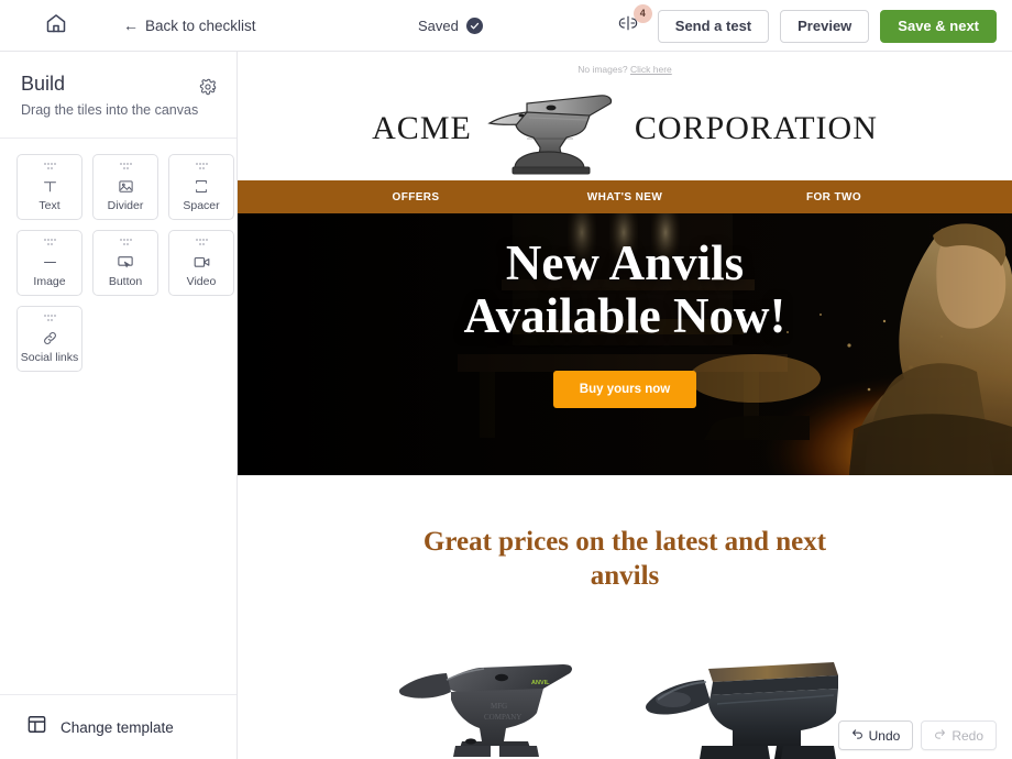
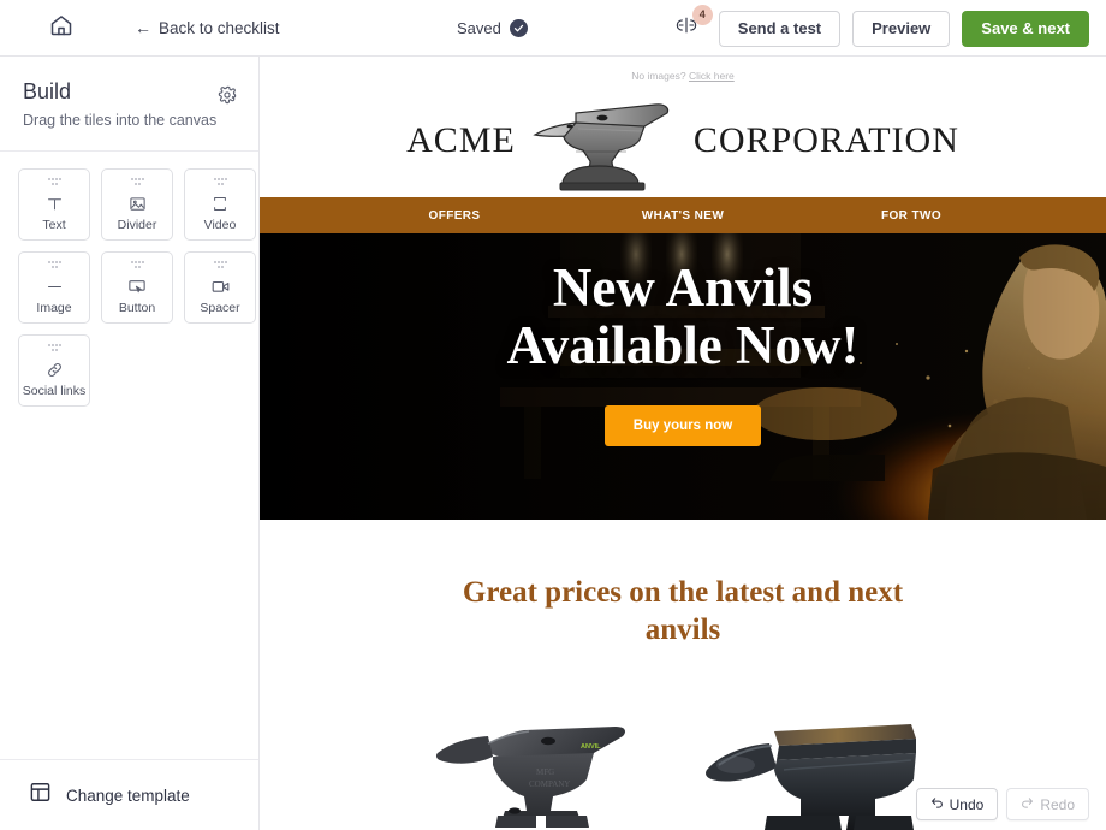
  ←
  Back to checklist
  Saved
  4
  Send a test
  Preview
  Save & next
  Build
  Drag the tiles into the canvas
  Text
  Divider
- Spacer
+ Video
  Image
  Button
- Video
+ Spacer
  Social links
  Change template
  No images? Click here
  ACME
  CORPORATION
  OFFERS
  WHAT'S NEW
  FOR TWO
  New Anvils
  Available Now!
  Buy yours now
  Great prices on the latest and next anvils
  MFG
  COMPANY
  Undo
  Redo
